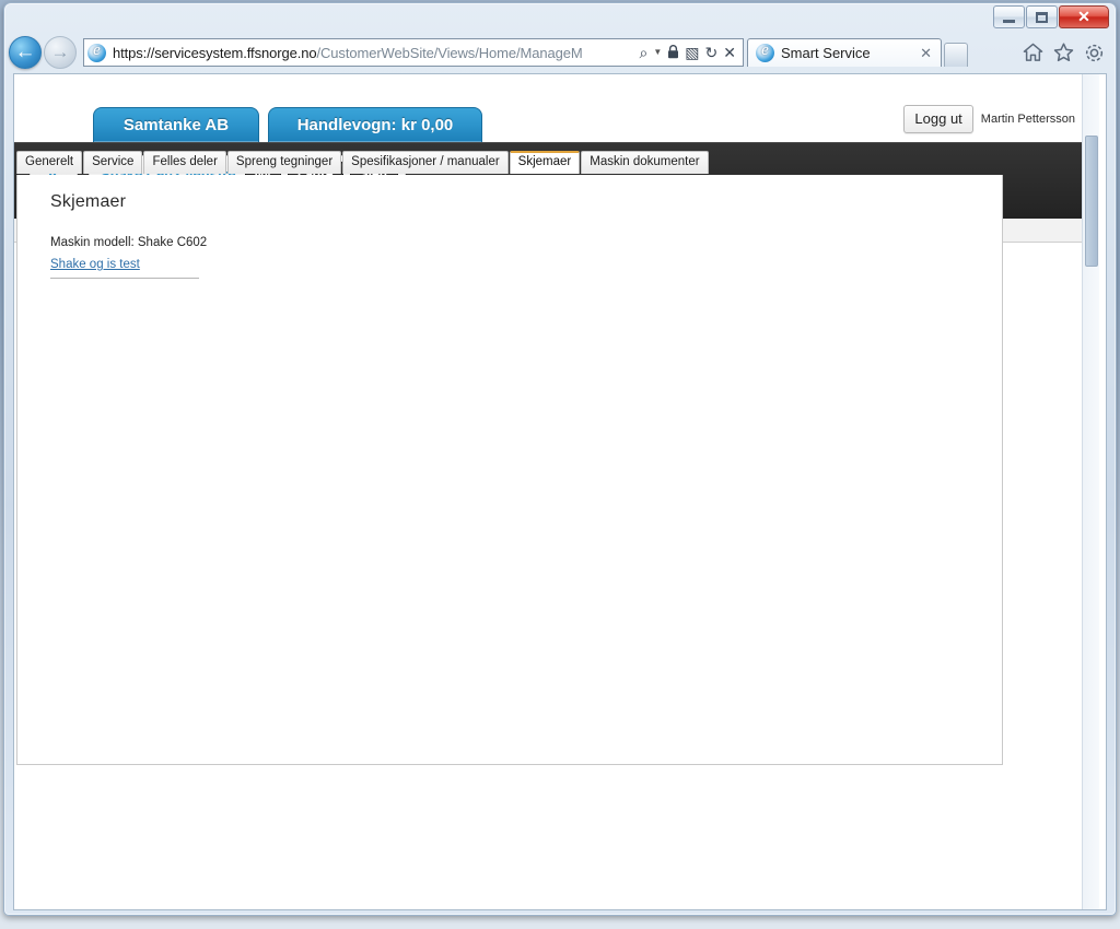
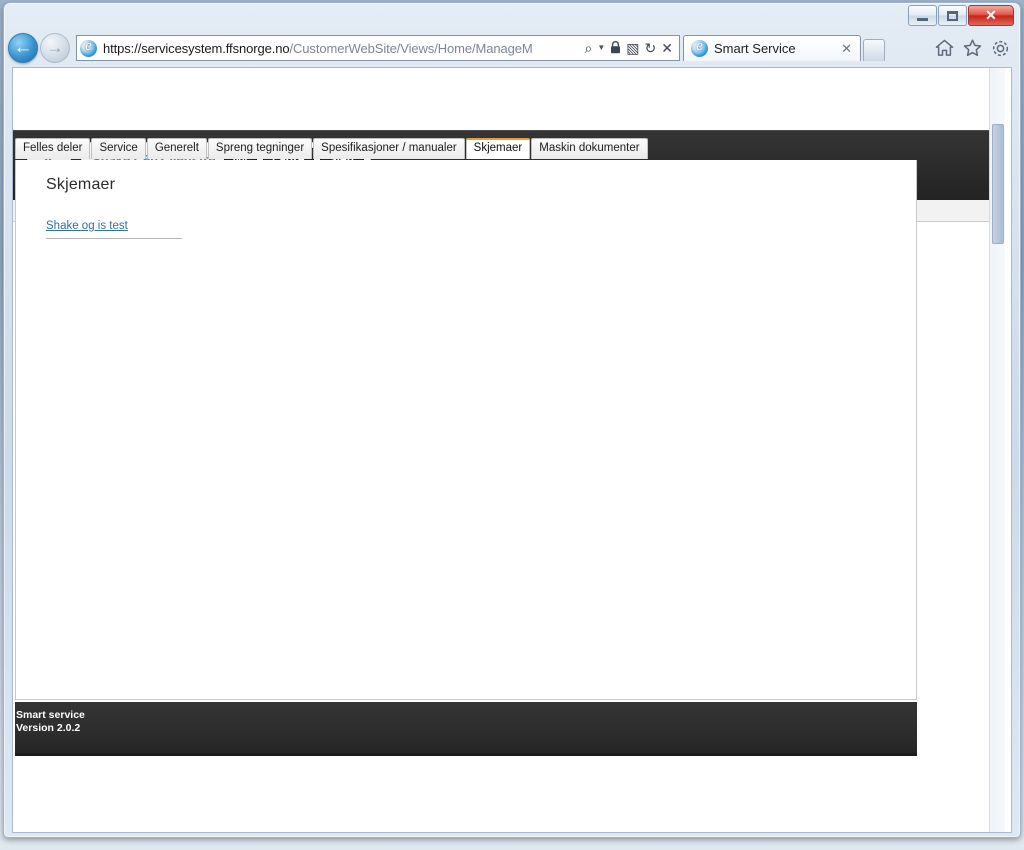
  ✕
  ←
  →
  https://servicesystem.ffsnorge.no/CustomerWebSite/Views/Home/ManageM
  ⌕
  ▼
  ▧
  ↻
  ✕
  Smart Service
  ✕
- Samtanke AB
- Handlevogn: kr 0,00
- Logg ut
- Martin Pettersson
- Generelt
+ Felles deler
  Service
- Felles deler
+ Generelt
  Spreng tegninger
  Spesifikasjoner / manualer
  Skjemaer
  Maskin dokumenter
  Skjemaer
- Maskin modell: Shake C602
  Shake og is test
+ Smart service
+ Version 2.0.2
